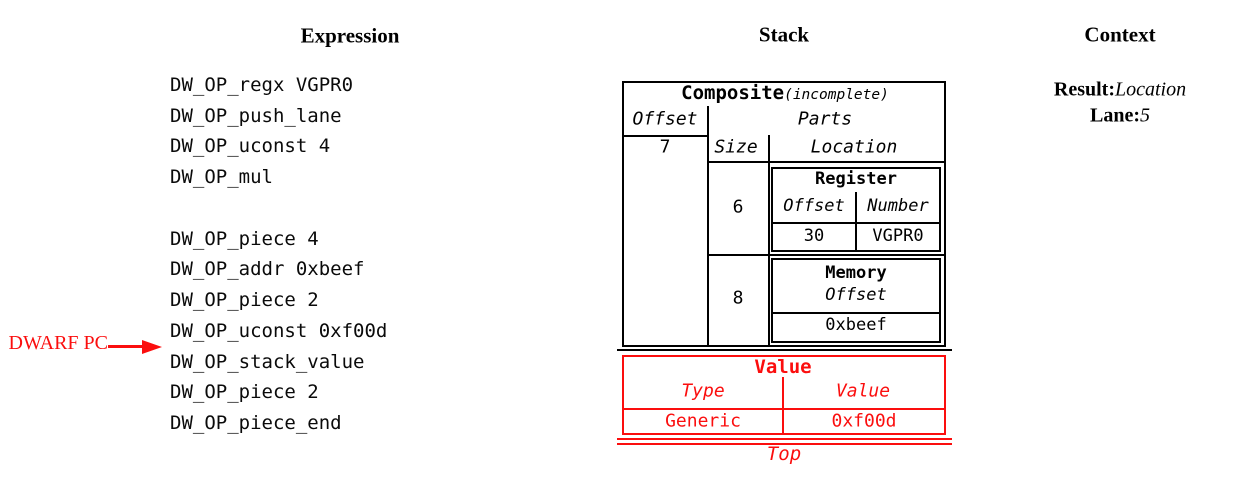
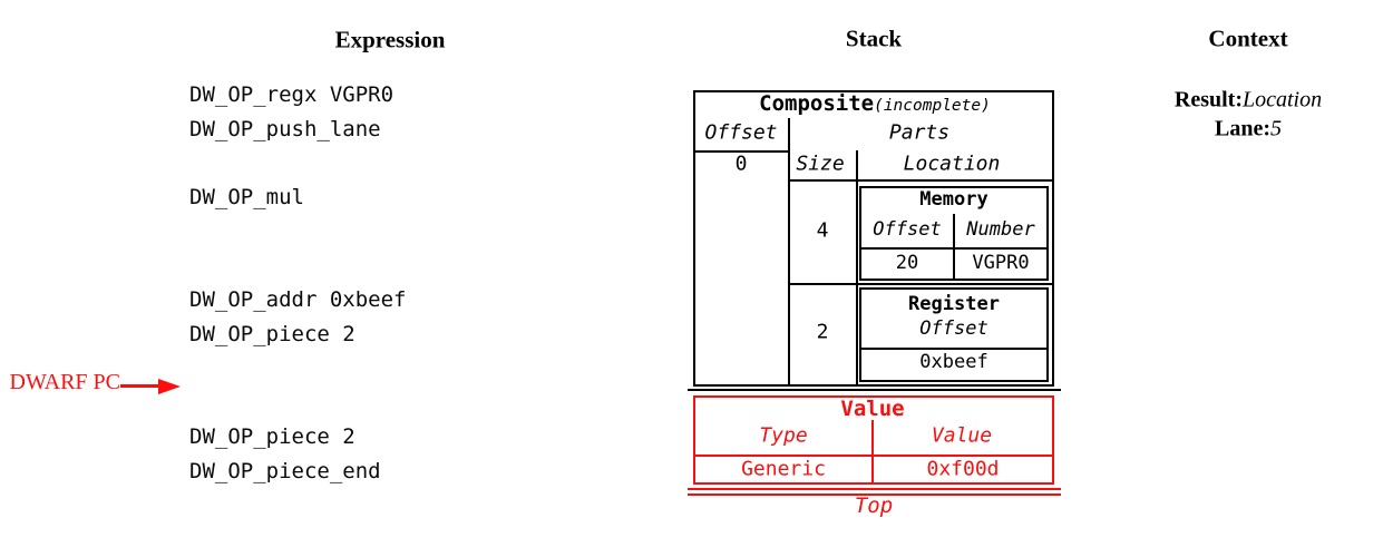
  Expression
  Stack
  Context
  DW_OP_regx VGPR0
  DW_OP_push_lane
- DW_OP_uconst 4
  DW_OP_mul
- DW_OP_piece 4
  DW_OP_addr 0xbeef
  DW_OP_piece 2
- DW_OP_uconst 0xf00d
- DW_OP_stack_value
  DW_OP_piece 2
  DW_OP_piece_end
  DWARF PC
  Composite(incomplete)
  Offset
- 7
+ 0
  Parts
  Size
  Location
- 6
+ 4
- 8
+ 2
- Register
+ Memory
  Offset
  Number
- 30
+ 20
  VGPR0
- Memory
+ Register
  Offset
  0xbeef
  Value
  Type
  Value
  Generic
  0xf00d
  Top
  Result:Location
  Lane:5
